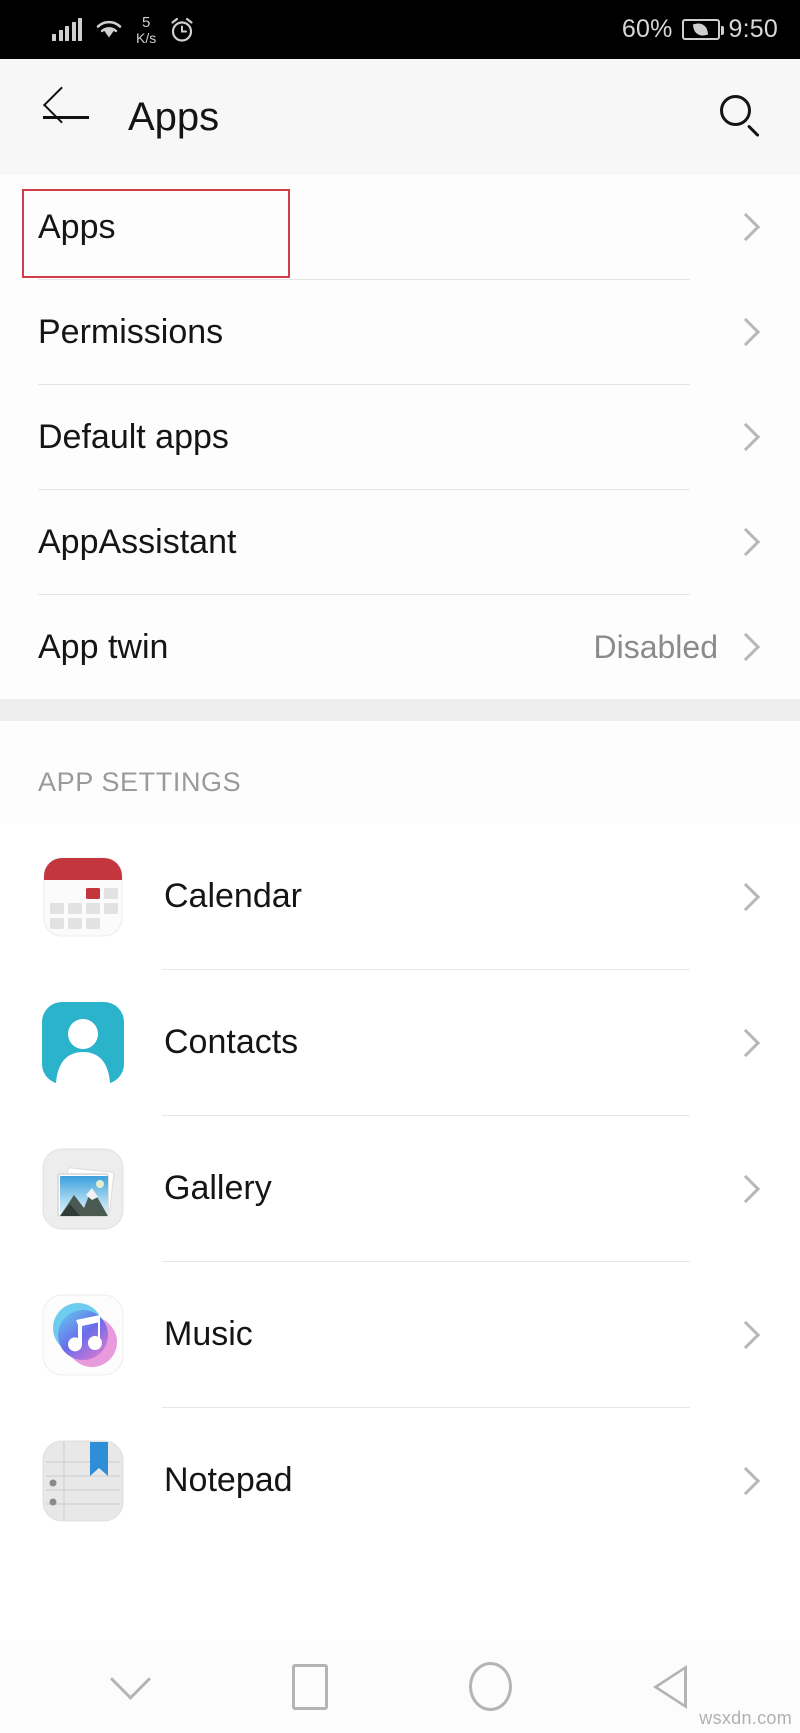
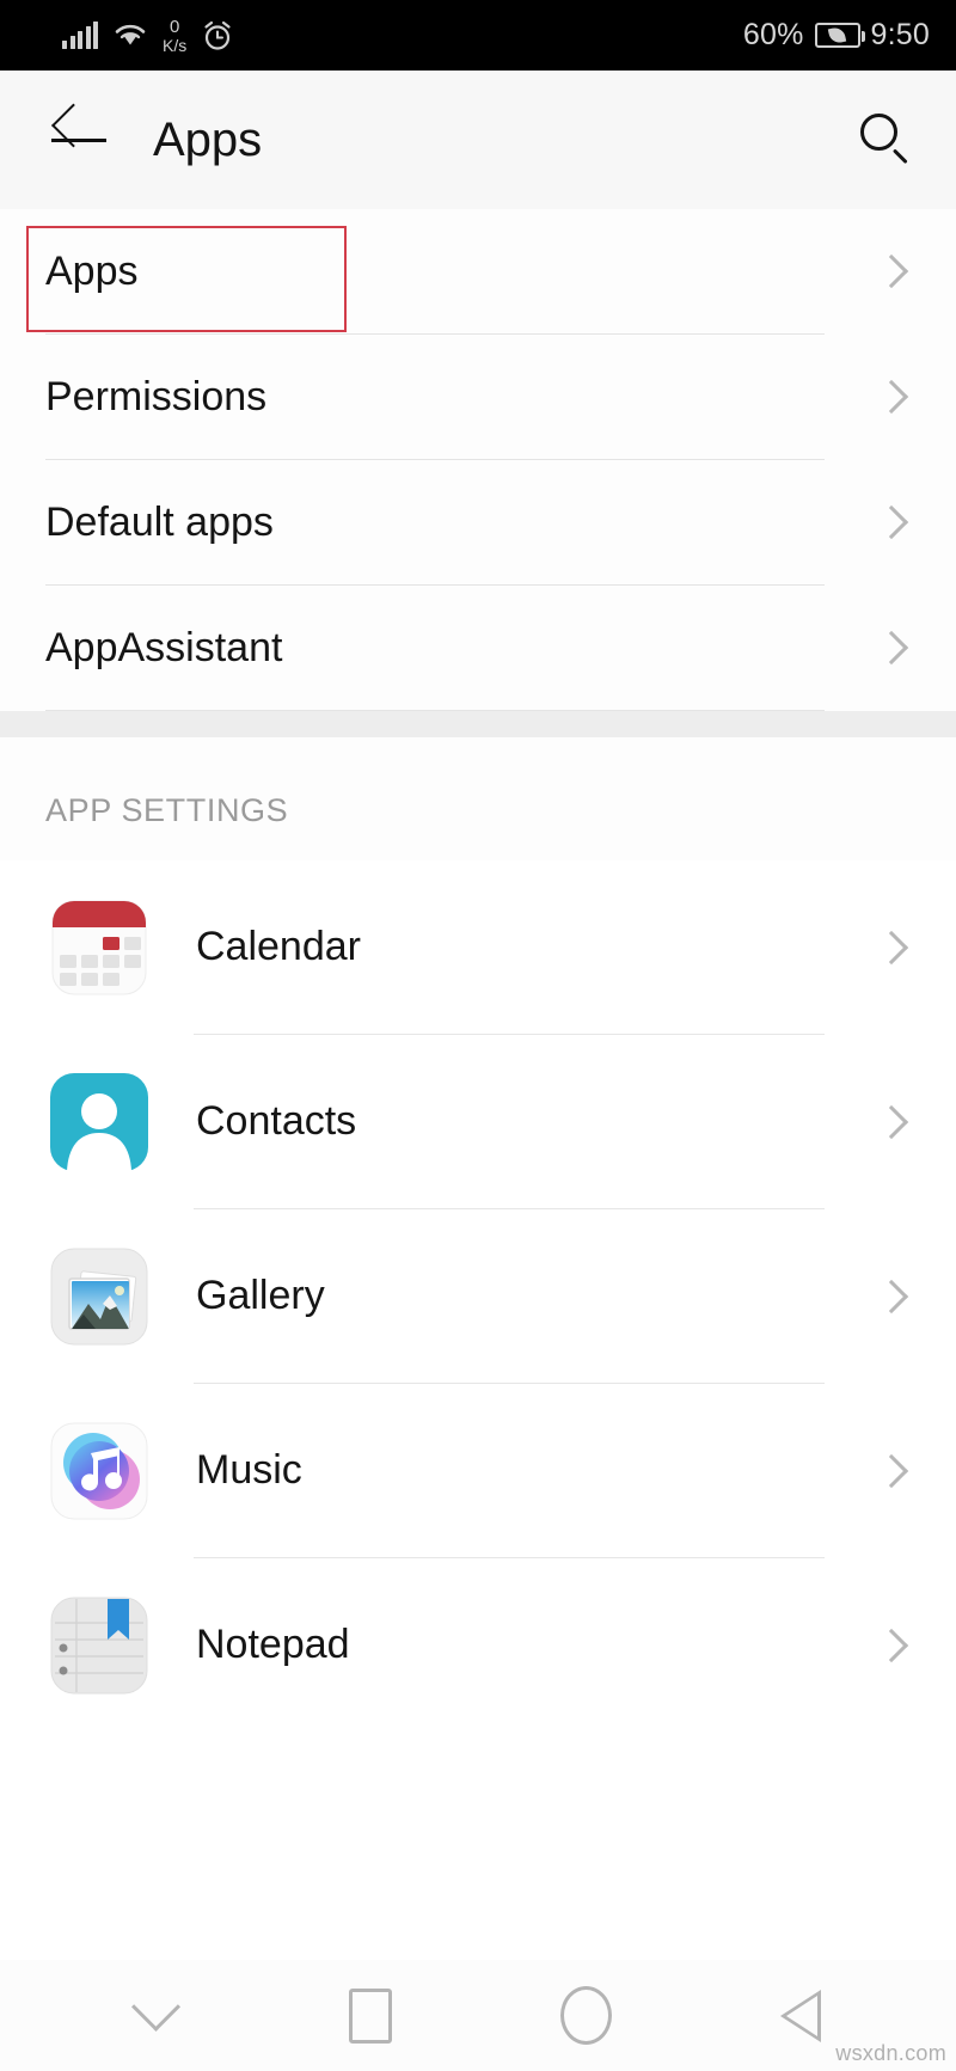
- 5
+ 0
  K/s
  60%
  9:50
  Apps
  Apps
  Permissions
  Default apps
  AppAssistant
- App twin
- Disabled
  APP SETTINGS
  Calendar
  Contacts
  Gallery
  Music
  Notepad
  wsxdn.com
